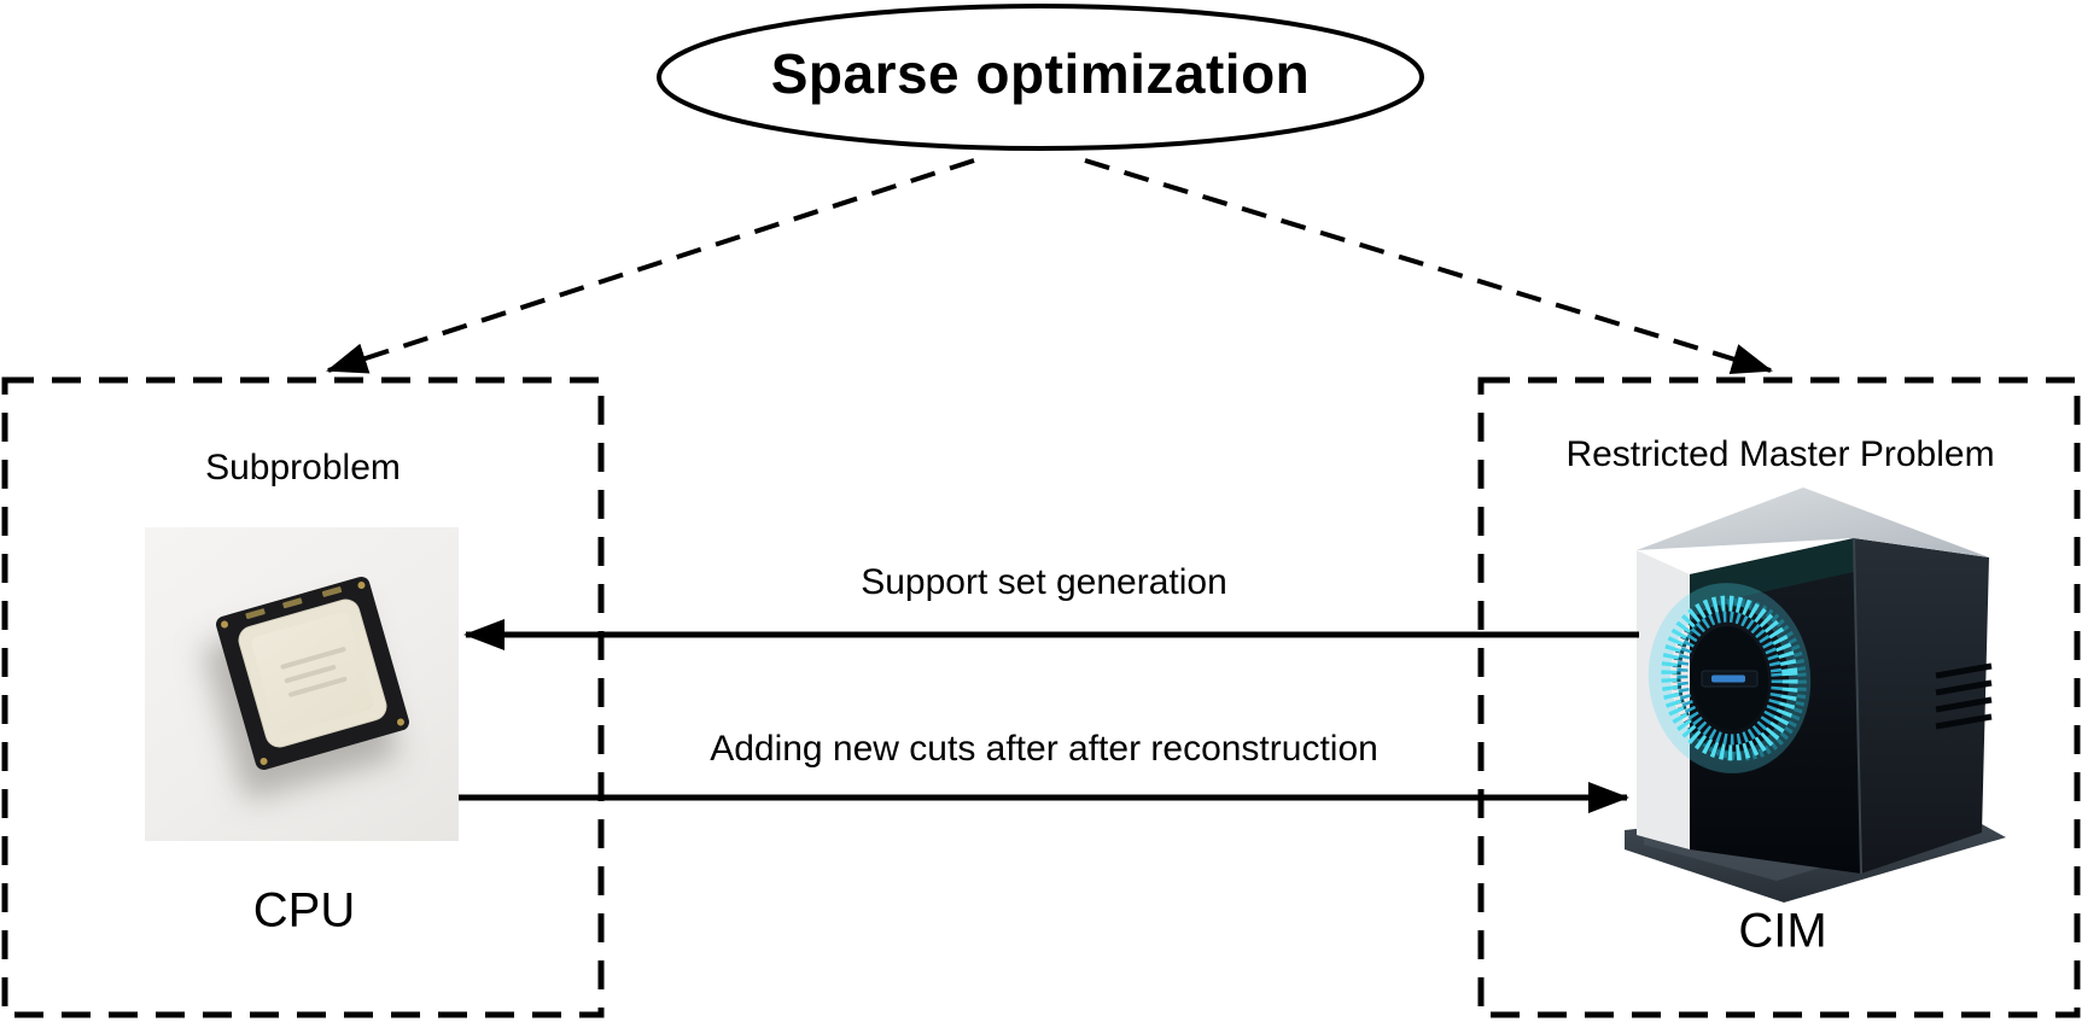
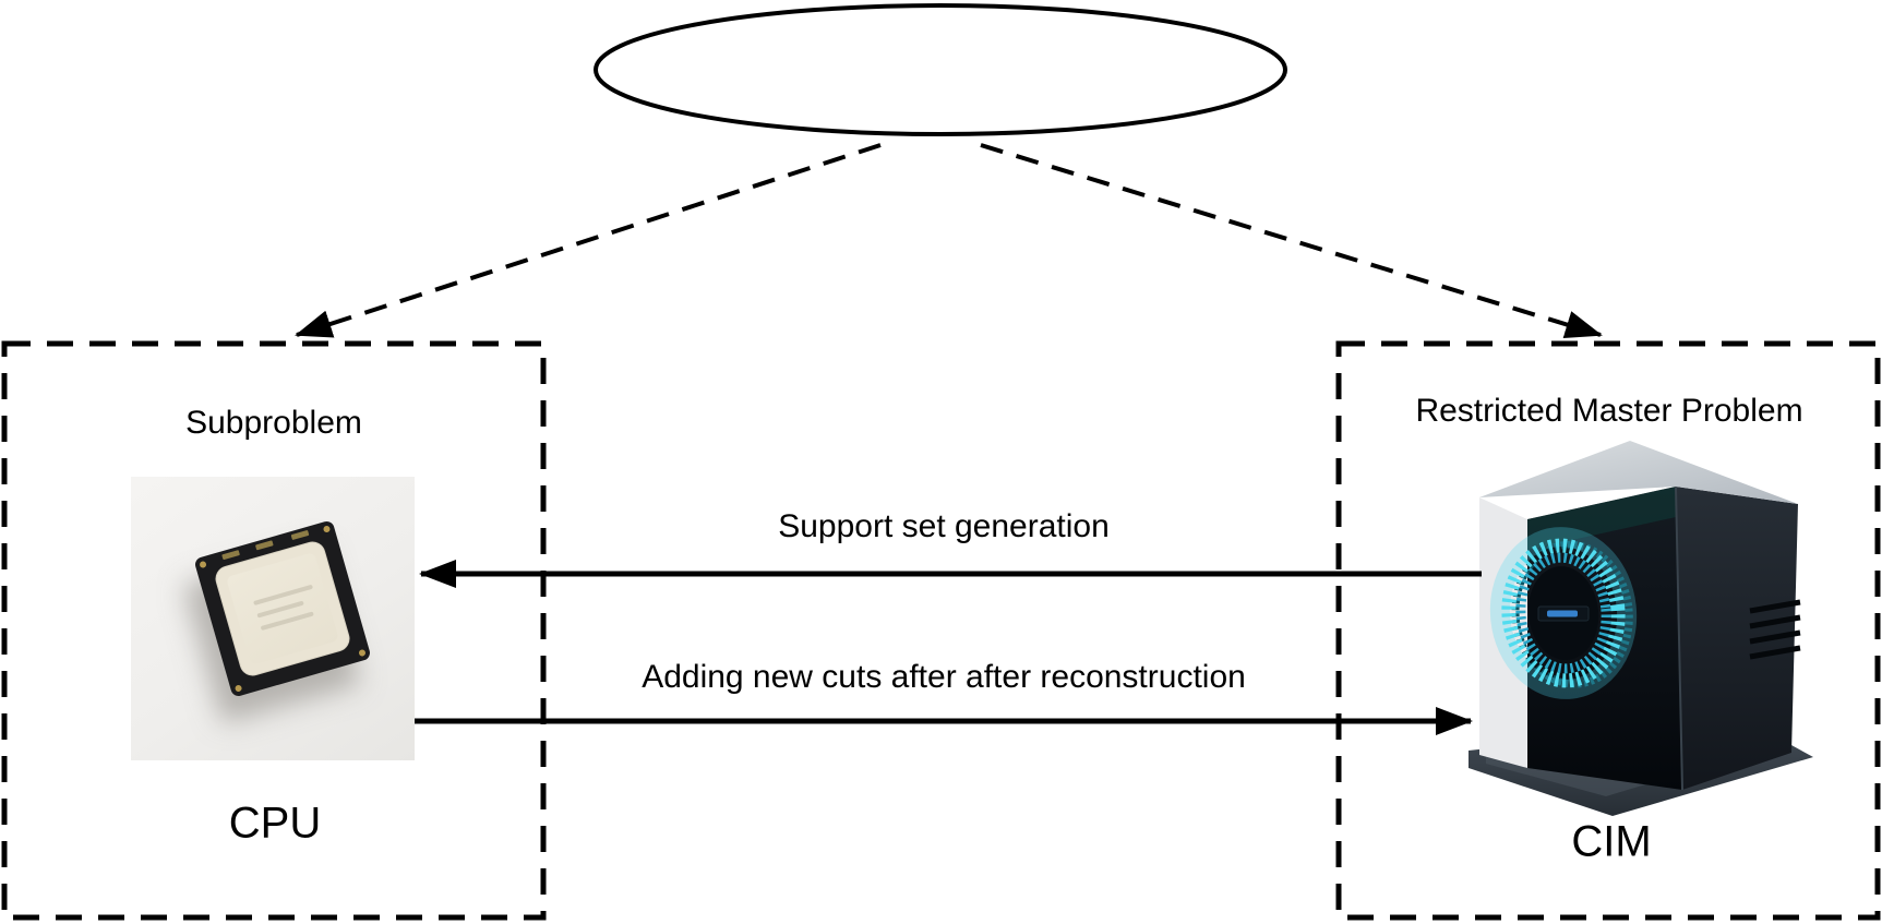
- Sparse optimization
  Subproblem
  Restricted Master Problem
  Support set generation
  Adding new cuts after after reconstruction
  CPU
  CIM
